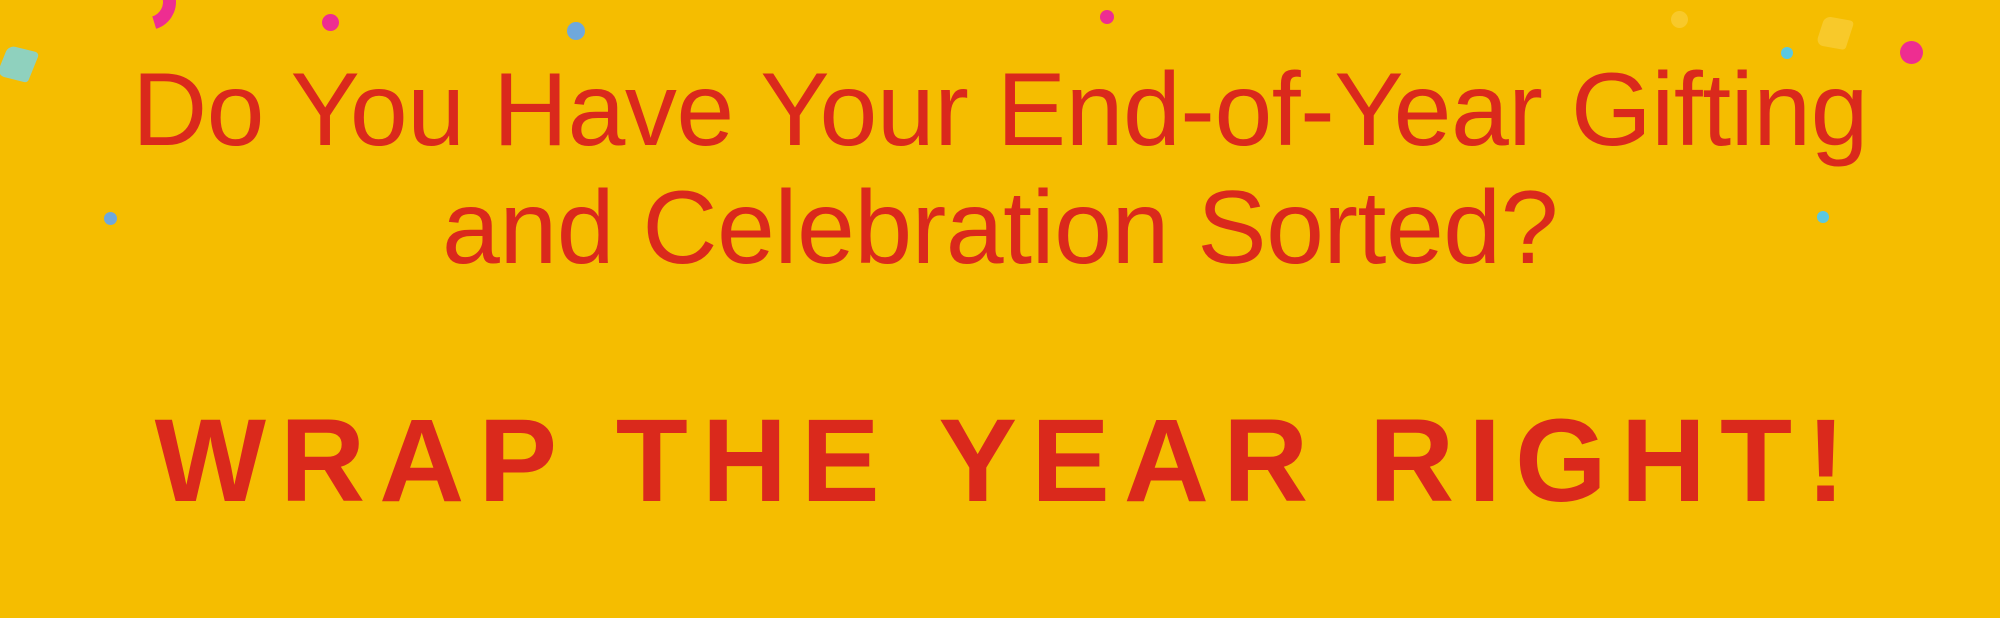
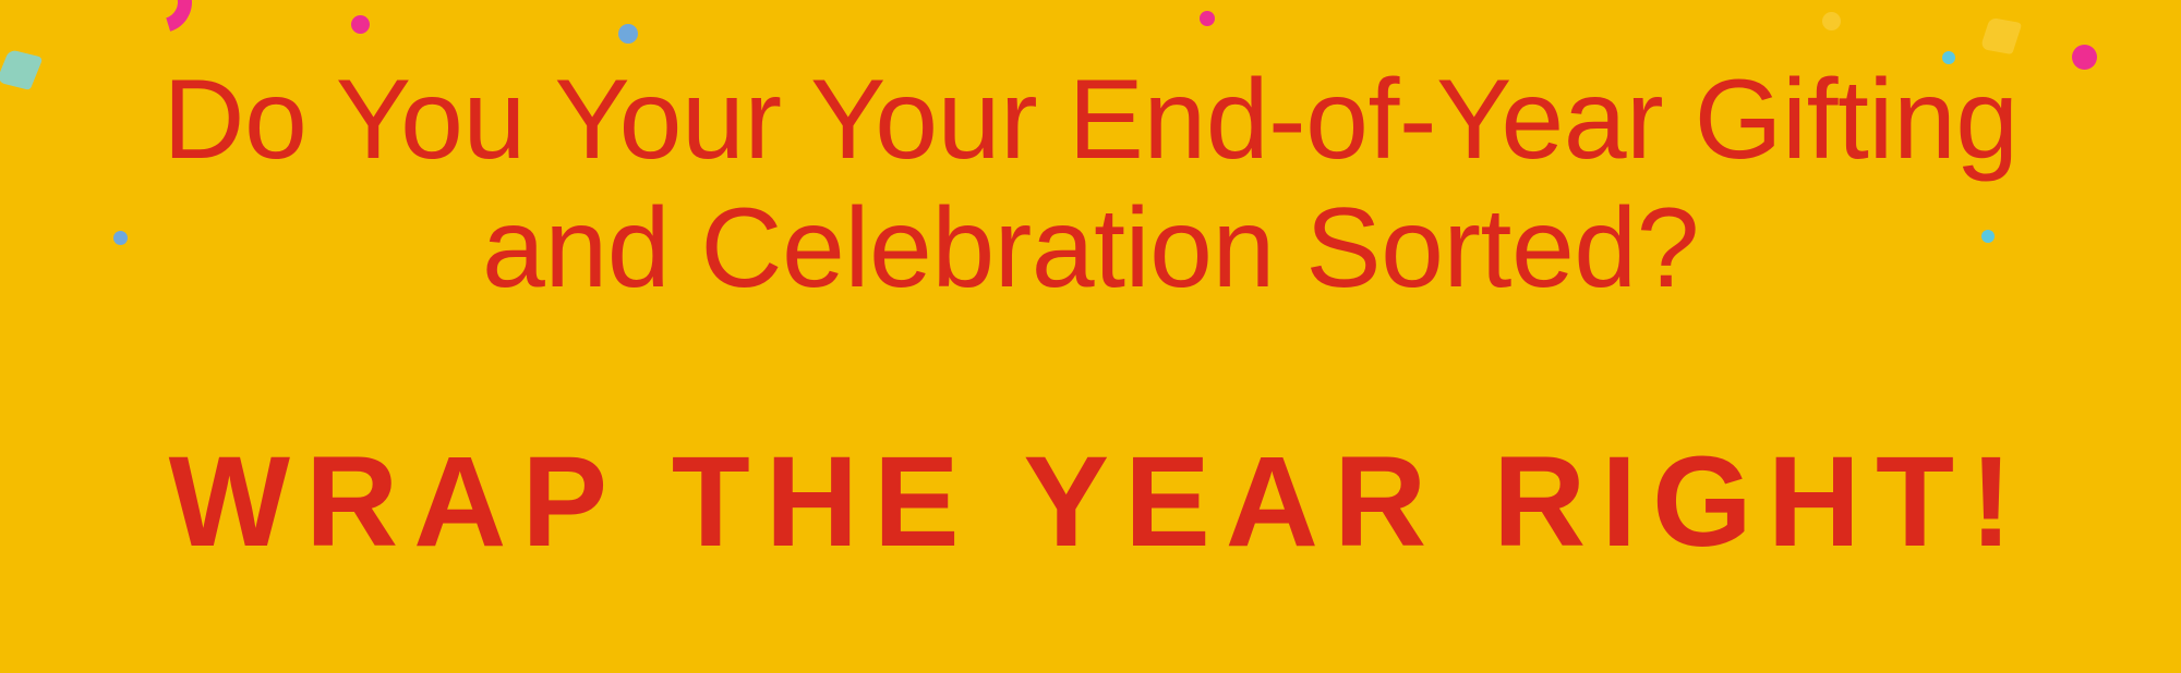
- Do You Have Your End-of-Year Gifting
+ Do You Your Your End-of-Year Gifting
  and Celebration Sorted?
  WRAP THE YEAR RIGHT!
